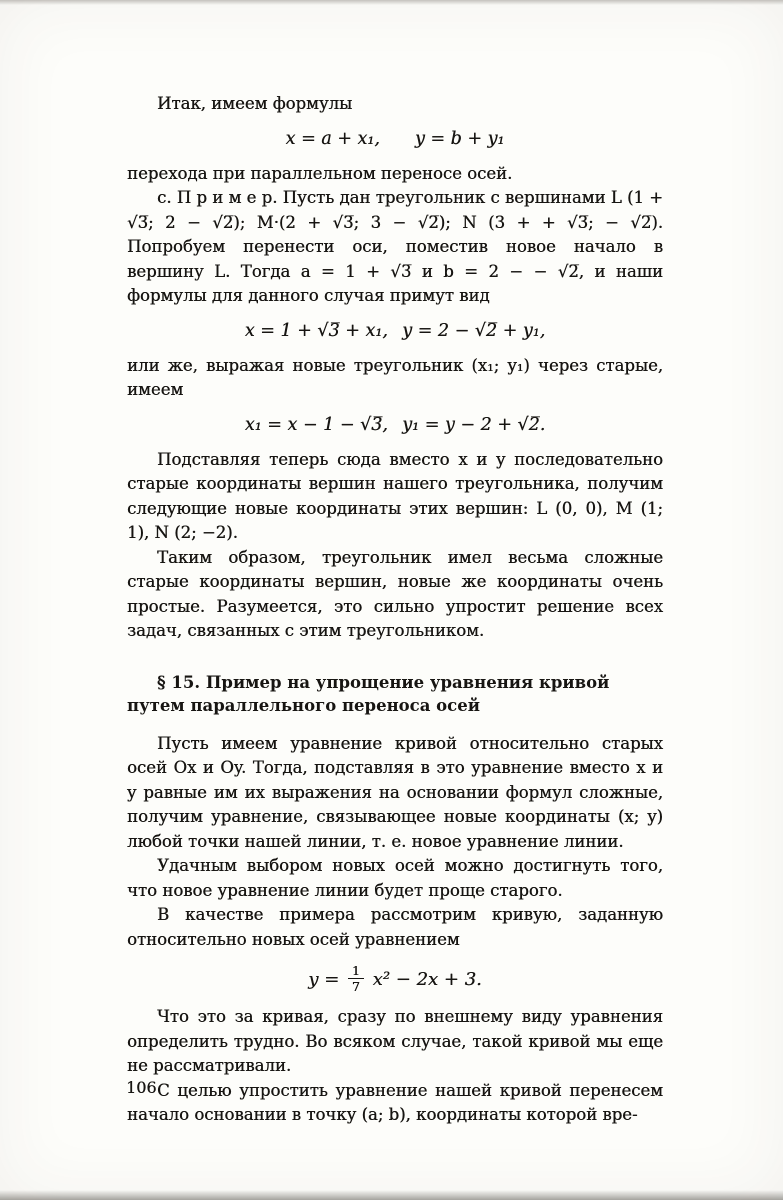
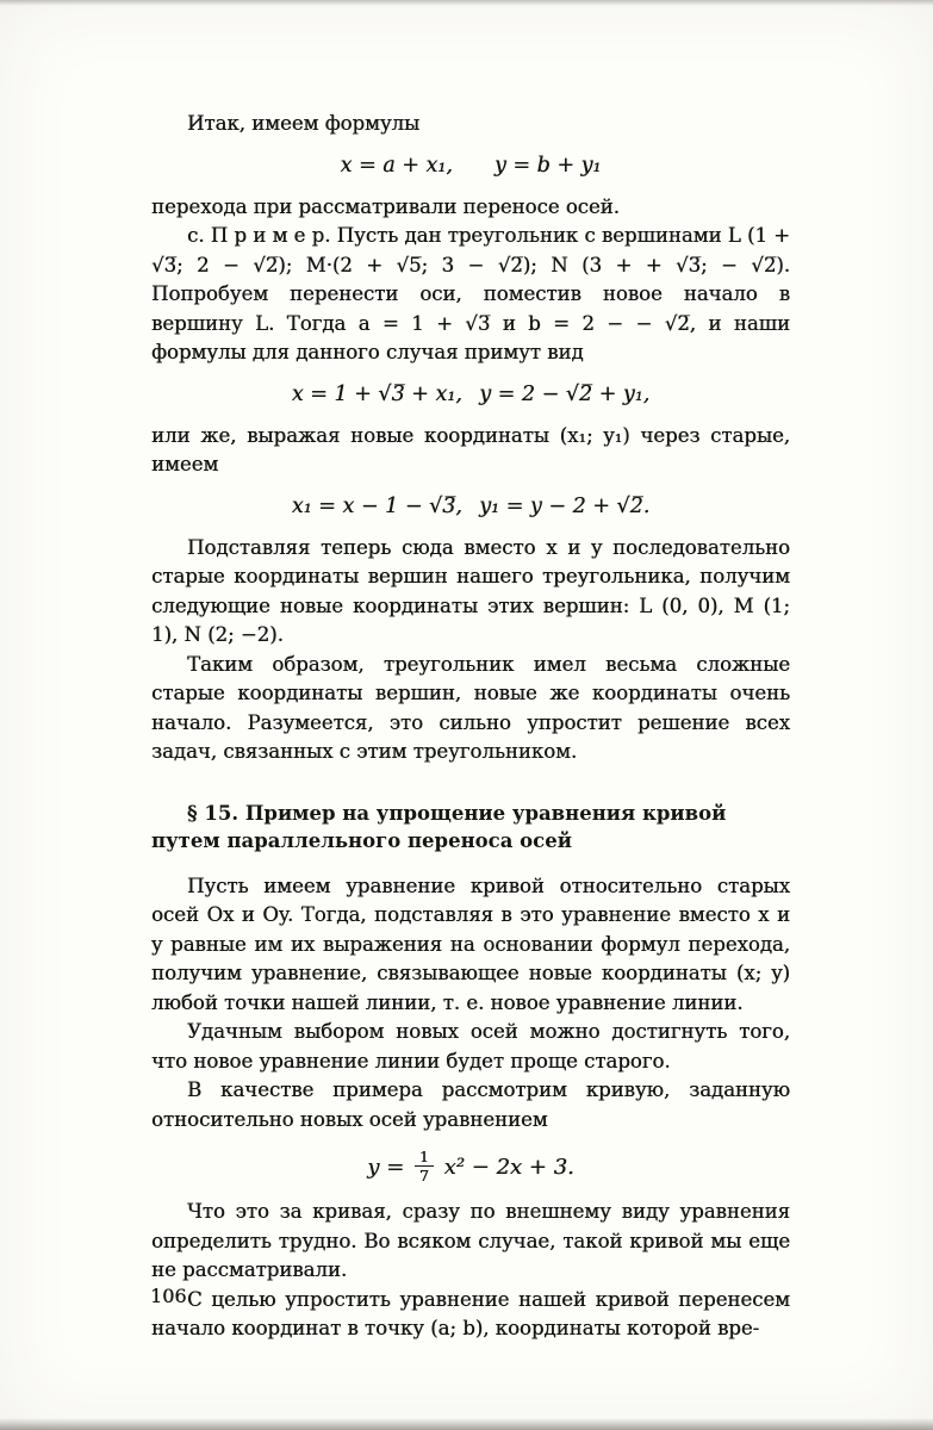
  Итак, имеем формулы
  x = a + x₁, y = b + y₁
- перехода при параллельном переносе осей.
+ перехода при рассматривали переносе осей.
- с. П р и м е р. Пусть дан треугольник с вершинами L (1 + √3̅; 2 − √2̅); M·(2 + √3̅; 3 − √2̅); N (3 + + √3̅; − √2̅). Попробуем перенести оси, поместив новое начало в вершину L. Тогда a = 1 + √3̅ и b = 2 − − √2̅, и наши формулы для данного случая примут вид
+ с. П р и м е р. Пусть дан треугольник с вершинами L (1 + √3̅; 2 − √2̅); M·(2 + √5̅; 3 − √2̅); N (3 + + √3̅; − √2̅). Попробуем перенести оси, поместив новое начало в вершину L. Тогда a = 1 + √3̅ и b = 2 − − √2̅, и наши формулы для данного случая примут вид
  x = 1 + √3̅ + x₁, y = 2 − √2̅ + y₁,
- или же, выражая новые треугольник (x₁; y₁) через старые, имеем
+ или же, выражая новые координаты (x₁; y₁) через старые, имеем
  x₁ = x − 1 − √3̅, y₁ = y − 2 + √2̅.
  Подставляя теперь сюда вместо x и y последовательно старые координаты вершин нашего треугольника, получим следующие новые координаты этих вершин: L (0, 0), M (1; 1), N (2; −2).
- Таким образом, треугольник имел весьма сложные старые координаты вершин, новые же координаты очень простые. Разумеется, это сильно упростит решение всех задач, связанных с этим треугольником.
+ Таким образом, треугольник имел весьма сложные старые координаты вершин, новые же координаты очень начало. Разумеется, это сильно упростит решение всех задач, связанных с этим треугольником.
  § 15. Пример на упрощение уравнения кривой
  путем параллельного переноса осей
- Пусть имеем уравнение кривой относительно старых осей Ox и Oy. Тогда, подставляя в это уравнение вместо x и y равные им их выражения на основании формул сложные, получим уравнение, связывающее новые координаты (x; y) любой точки нашей линии, т. е. новое уравнение линии.
+ Пусть имеем уравнение кривой относительно старых осей Ox и Oy. Тогда, подставляя в это уравнение вместо x и y равные им их выражения на основании формул перехода, получим уравнение, связывающее новые координаты (x; y) любой точки нашей линии, т. е. новое уравнение линии.
  Удачным выбором новых осей можно достигнуть того, что новое уравнение линии будет проще старого.
  В качестве примера рассмотрим кривую, заданную относительно новых осей уравнением
  y =
  1
  7
  x² − 2x + 3.
  Что это за кривая, сразу по внешнему виду уравнения определить трудно. Во всяком случае, такой кривой мы еще не рассматривали.
- С целью упростить уравнение нашей кривой перенесем начало основании в точку (a; b), координаты которой вре-
+ С целью упростить уравнение нашей кривой перенесем начало координат в точку (a; b), координаты которой вре-
  106
